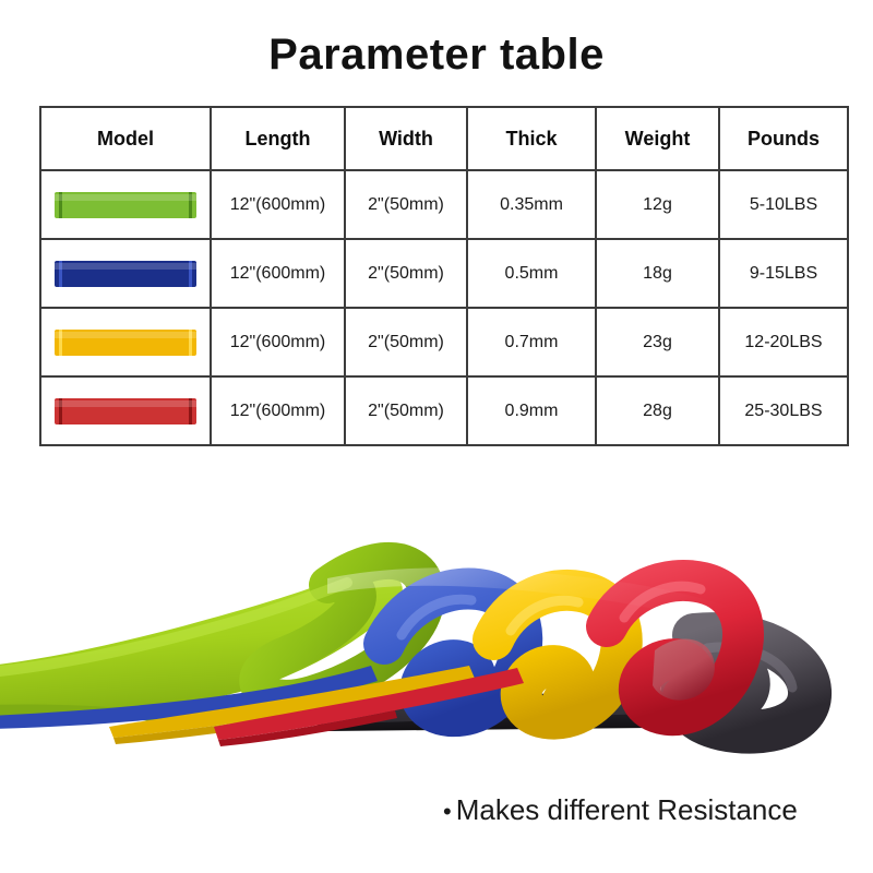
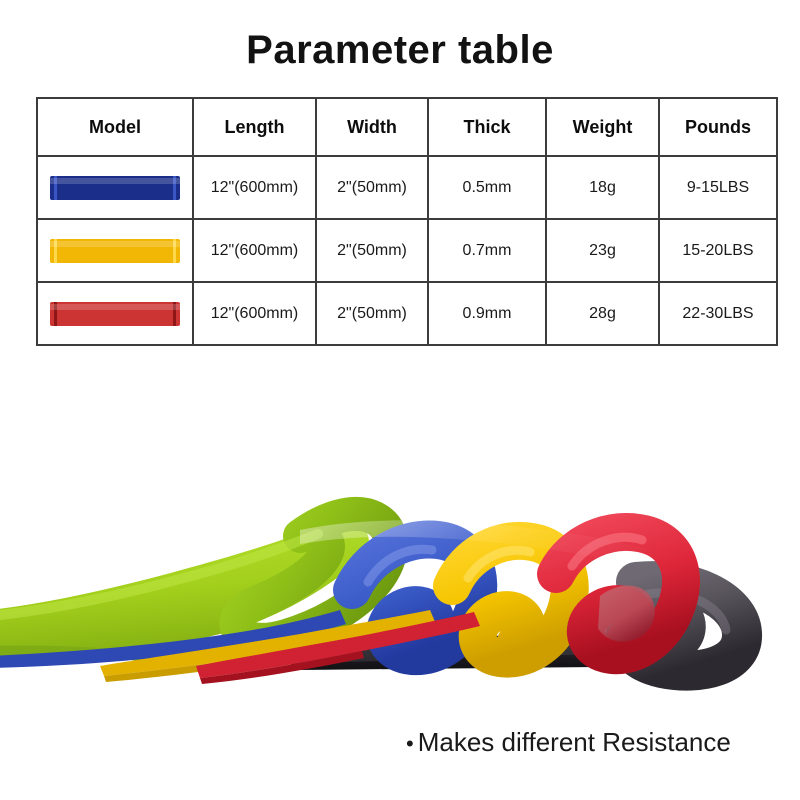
  Parameter table
  Model	Length	Width	Thick	Weight	Pounds
- 	12"(600mm)	2"(50mm)	0.35mm	12g	5-10LBS
  	12"(600mm)	2"(50mm)	0.5mm	18g	9-15LBS
- 	12"(600mm)	2"(50mm)	0.7mm	23g	12-20LBS
+ 	12"(600mm)	2"(50mm)	0.7mm	23g	15-20LBS
- 	12"(600mm)	2"(50mm)	0.9mm	28g	25-30LBS
+ 	12"(600mm)	2"(50mm)	0.9mm	28g	22-30LBS
  • Makes different Resistance
